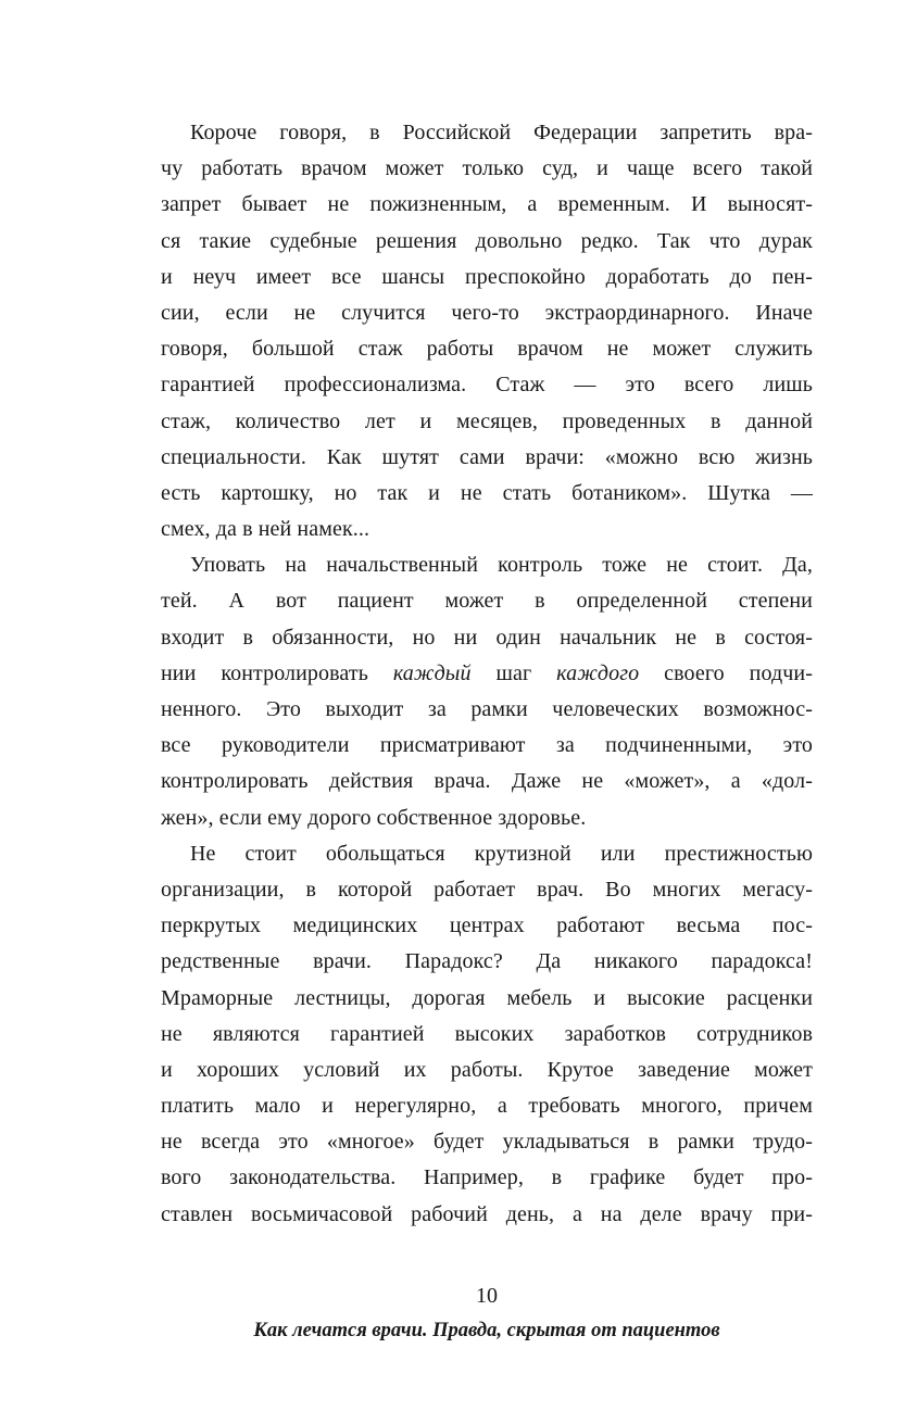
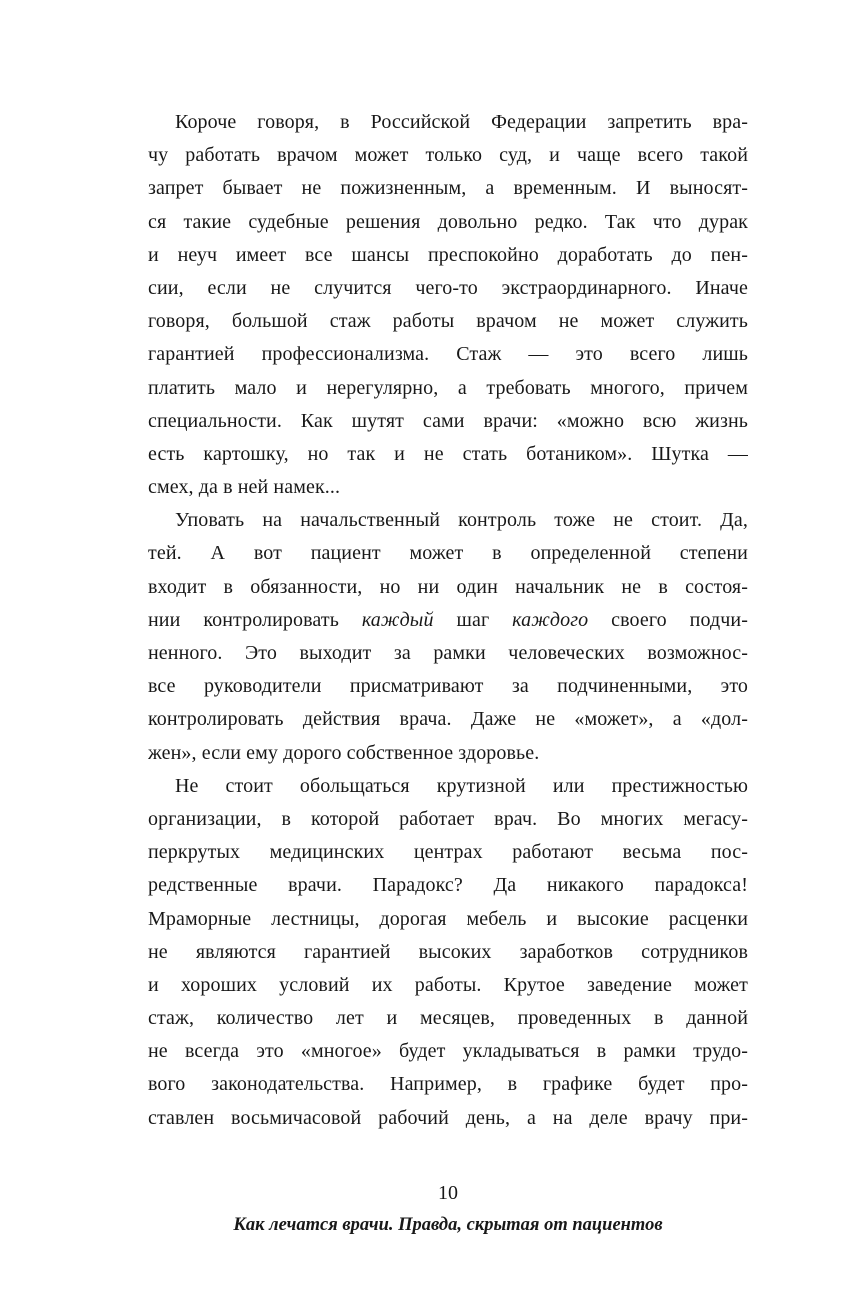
  Короче говоря, в Российской Федерации запретить вра-
  чу работать врачом может только суд, и чаще всего такой
  запрет бывает не пожизненным, а временным. И выносят-
  ся такие судебные решения довольно редко. Так что дурак
  и неуч имеет все шансы преспокойно доработать до пен-
  сии, если не случится чего-то экстраординарного. Иначе
  говоря, большой стаж работы врачом не может служить
  гарантией профессионализма. Стаж — это всего лишь
- стаж, количество лет и месяцев, проведенных в данной
+ платить мало и нерегулярно, а требовать многого, причем
  специальности. Как шутят сами врачи: «можно всю жизнь
  есть картошку, но так и не стать ботаником». Шутка —
  смех, да в ней намек...
  Уповать на начальственный контроль тоже не стоит. Да,
  тей. А вот пациент может в определенной степени
  входит в обязанности, но ни один начальник не в состоя-
  нии контролировать каждый шаг каждого своего подчи-
  ненного. Это выходит за рамки человеческих возможнос-
  все руководители присматривают за подчиненными, это
  контролировать действия врача. Даже не «может», а «дол-
  жен», если ему дорого собственное здоровье.
  Не стоит обольщаться крутизной или престижностью
  организации, в которой работает врач. Во многих мегасу-
  перкрутых медицинских центрах работают весьма пос-
  редственные врачи. Парадокс? Да никакого парадокса!
  Мраморные лестницы, дорогая мебель и высокие расценки
  не являются гарантией высоких заработков сотрудников
  и хороших условий их работы. Крутое заведение может
- платить мало и нерегулярно, а требовать многого, причем
+ стаж, количество лет и месяцев, проведенных в данной
  не всегда это «многое» будет укладываться в рамки трудо-
  вого законодательства. Например, в графике будет про-
  ставлен восьмичасовой рабочий день, а на деле врачу при-
  10
  Как лечатся врачи. Правда, скрытая от пациентов
